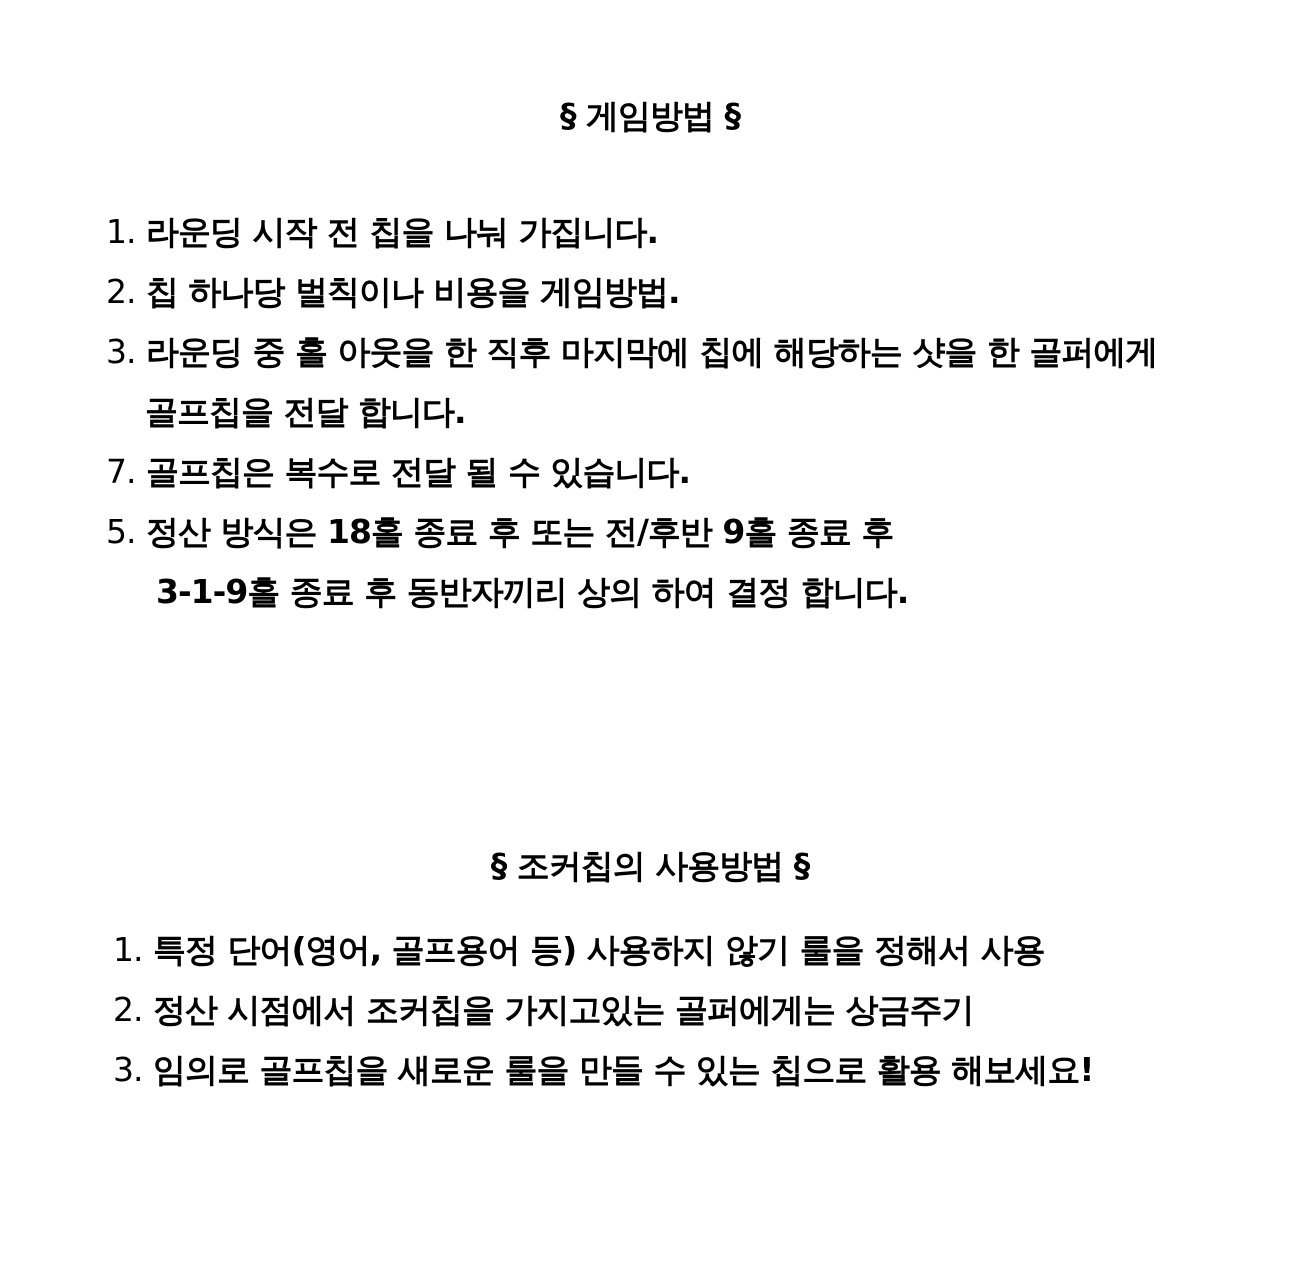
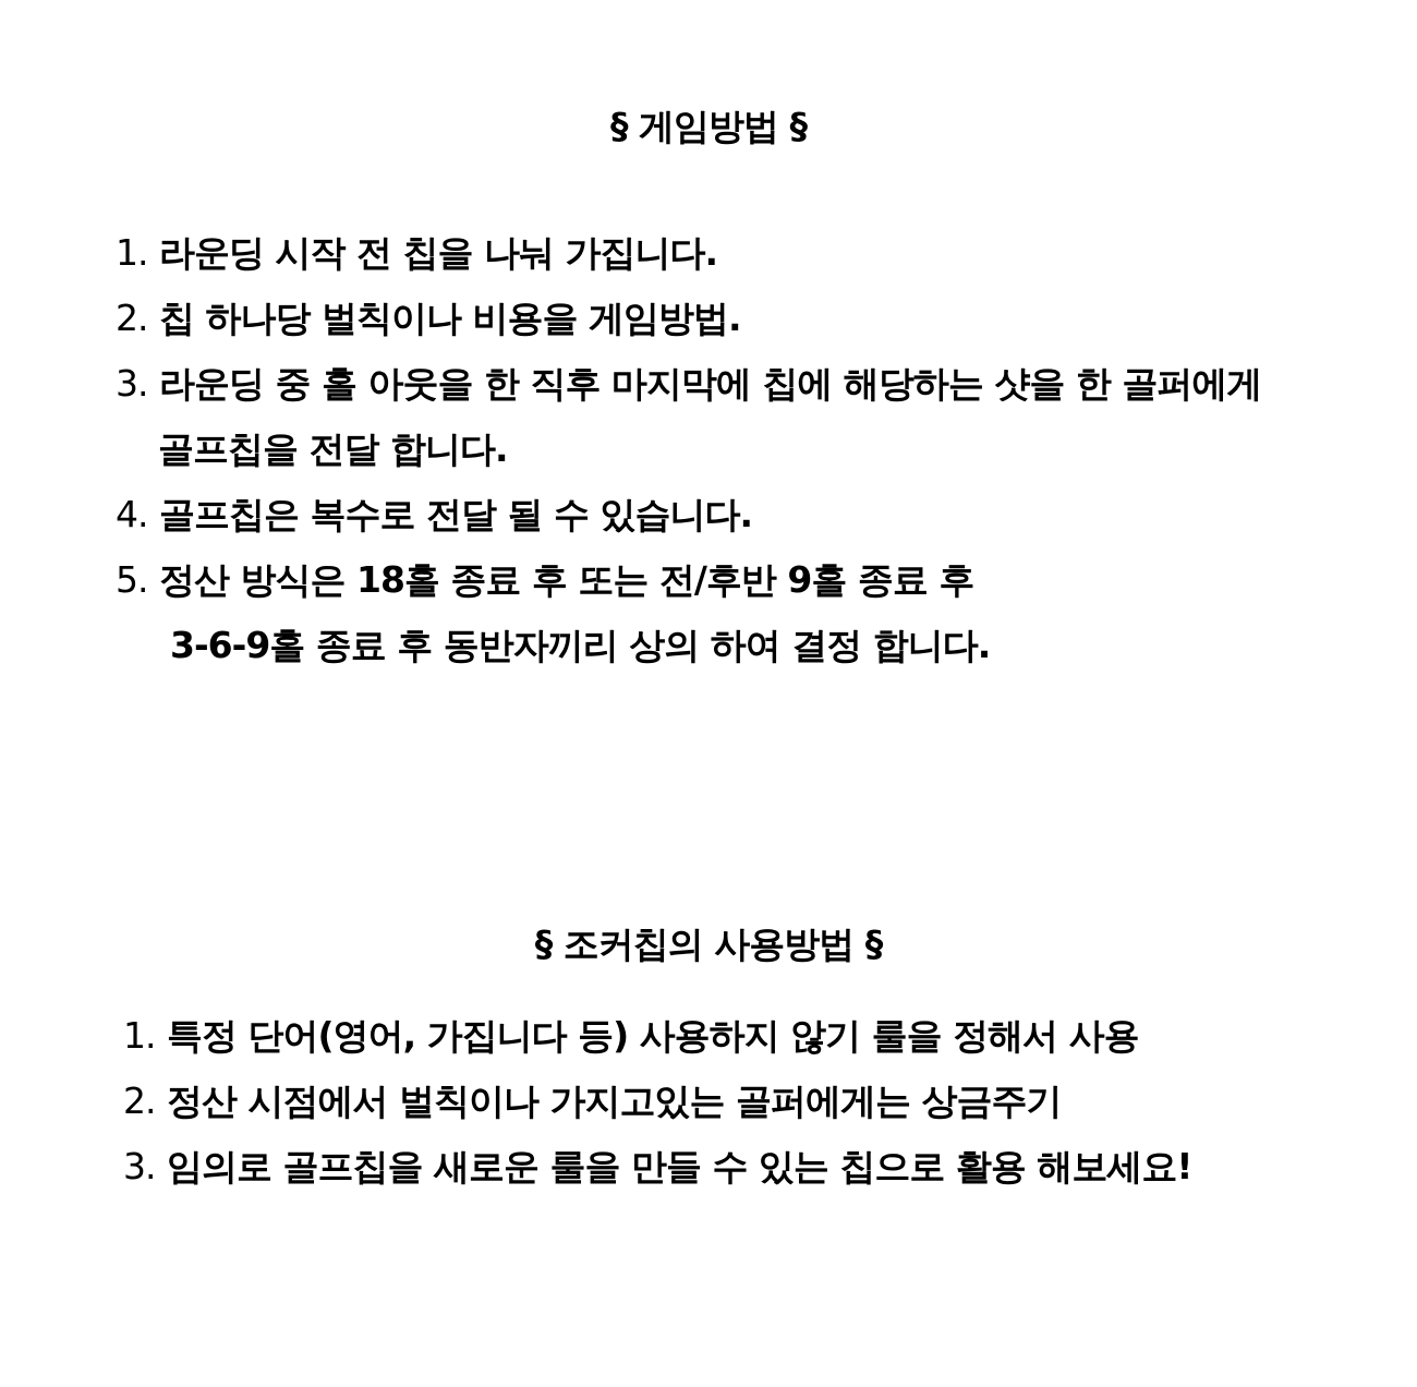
  § 게임방법 §
  1. 라운딩 시작 전 칩을 나눠 가집니다.
  2. 칩 하나당 벌칙이나 비용을 게임방법.
  3. 라운딩 중 홀 아웃을 한 직후 마지막에 칩에 해당하는 샷을 한 골퍼에게
  골프칩을 전달 합니다.
- 7. 골프칩은 복수로 전달 될 수 있습니다.
+ 4. 골프칩은 복수로 전달 될 수 있습니다.
  5. 정산 방식은 18홀 종료 후 또는 전/후반 9홀 종료 후
- 3-1-9홀 종료 후 동반자끼리 상의 하여 결정 합니다.
+ 3-6-9홀 종료 후 동반자끼리 상의 하여 결정 합니다.
  § 조커칩의 사용방법 §
- 1. 특정 단어(영어, 골프용어 등) 사용하지 않기 룰을 정해서 사용
+ 1. 특정 단어(영어, 가집니다 등) 사용하지 않기 룰을 정해서 사용
- 2. 정산 시점에서 조커칩을 가지고있는 골퍼에게는 상금주기
+ 2. 정산 시점에서 벌칙이나 가지고있는 골퍼에게는 상금주기
  3. 임의로 골프칩을 새로운 룰을 만들 수 있는 칩으로 활용 해보세요!
